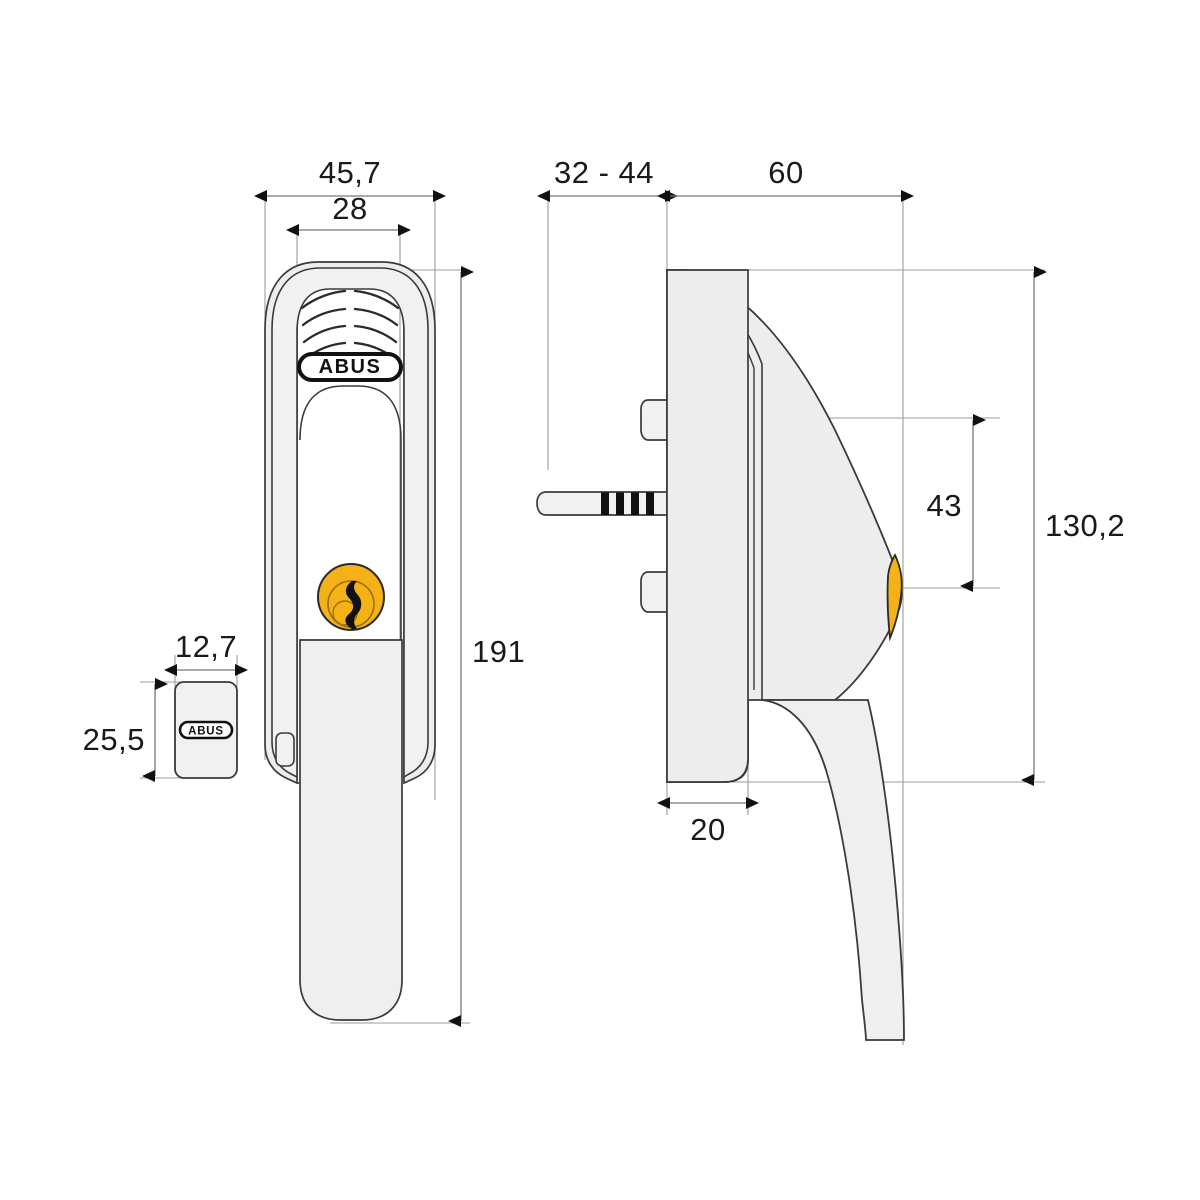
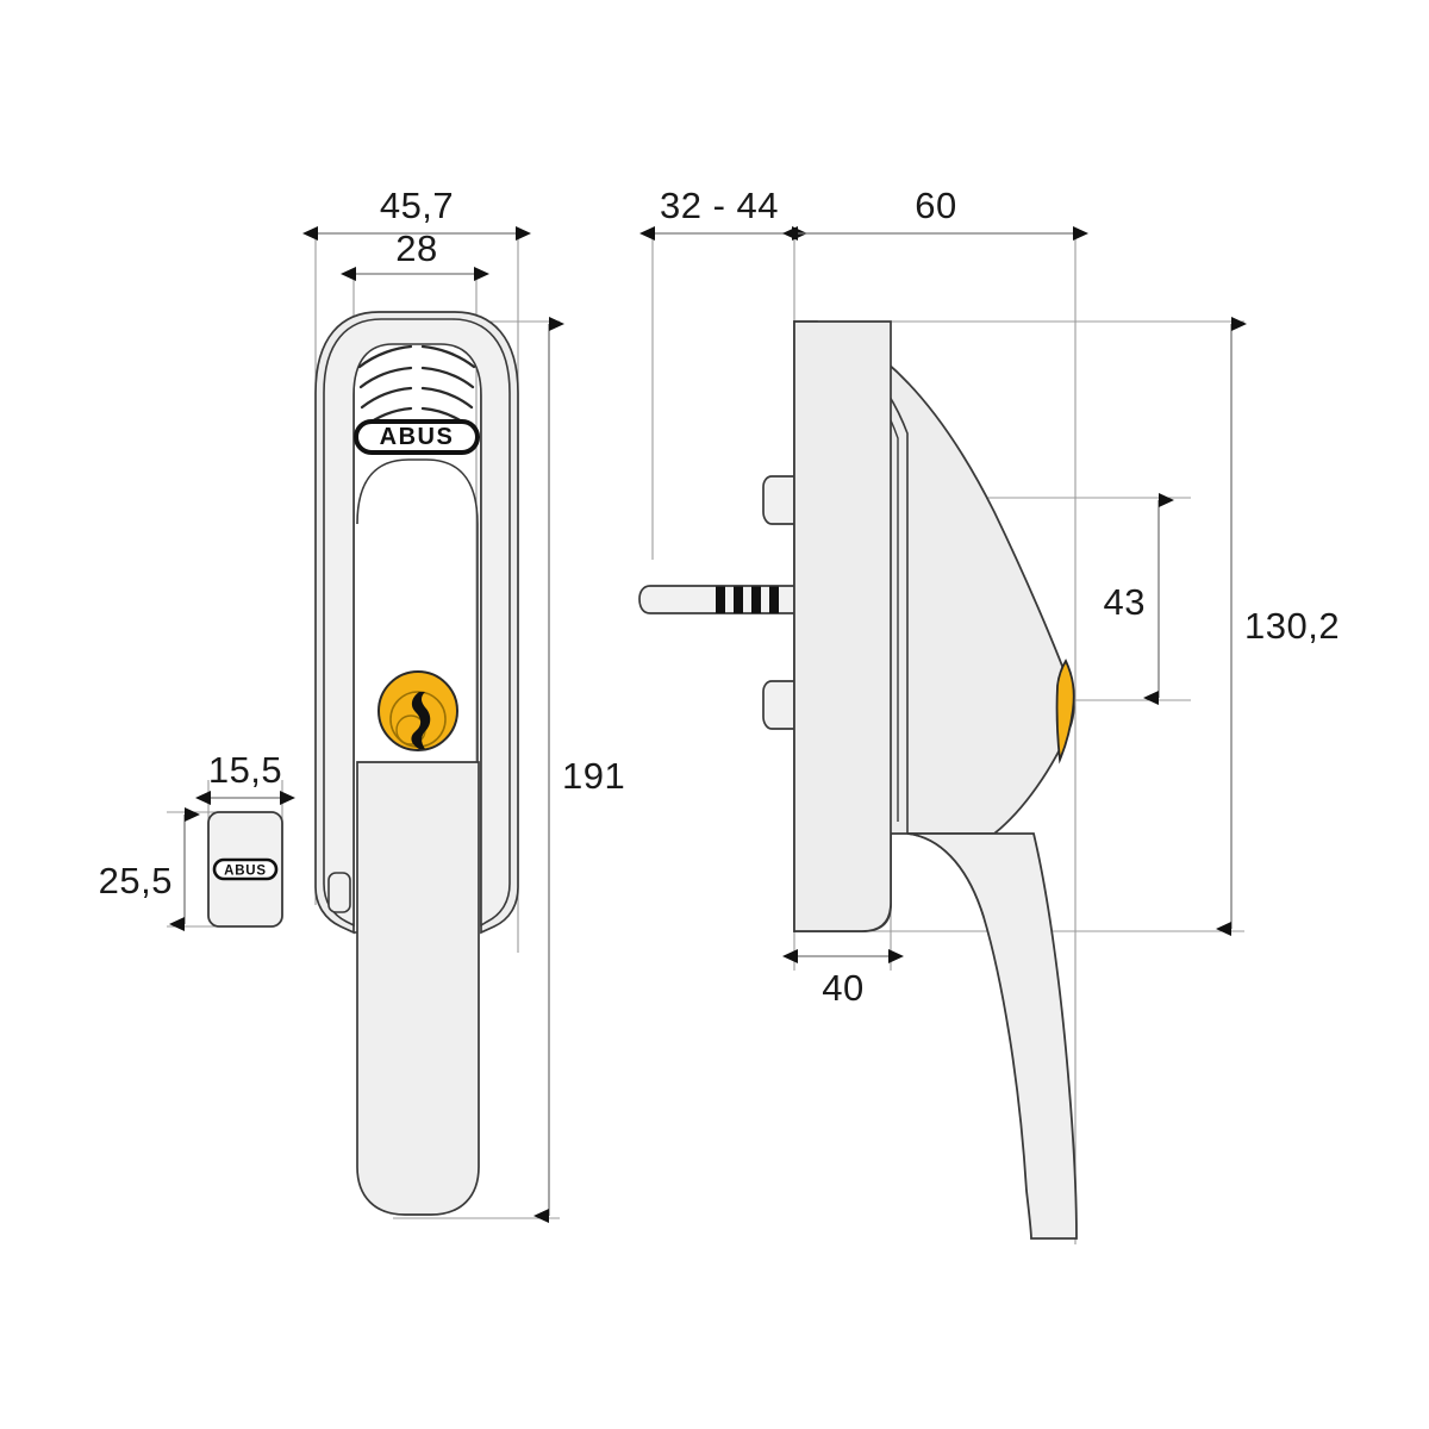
  ABUS
  ABUS
  45,7
  28
  191
- 12,7
+ 15,5
  25,5
  32 - 44
  60
- 20
+ 40
  43
  130,2
